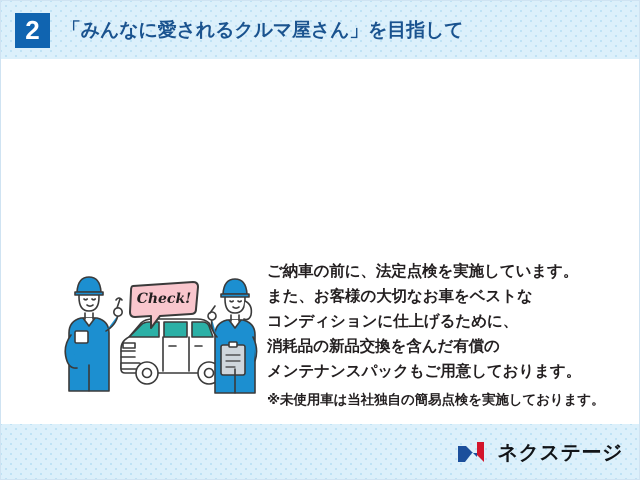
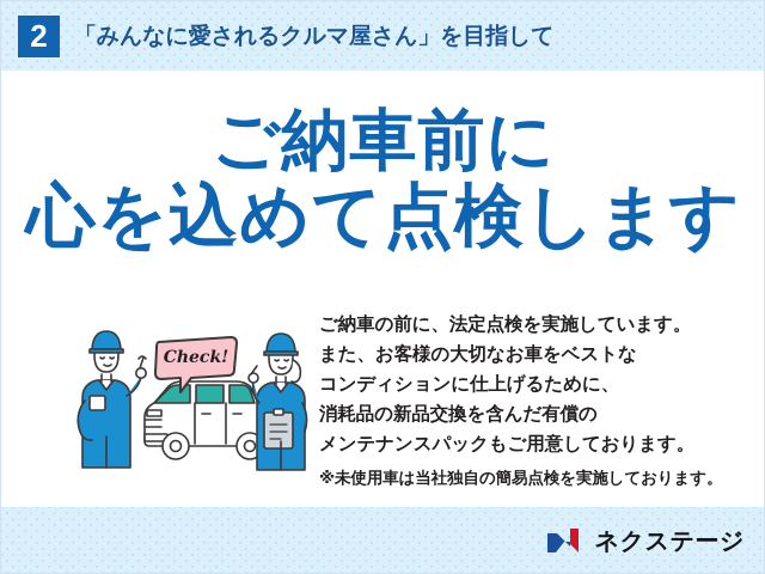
  2
  「みんなに愛されるクルマ屋さん」を目指して
+ ご納車前に
+ 心を込めて点検します
  Check!
  ご納車の前に、法定点検を実施しています。
  また、お客様の大切なお車をベストな
  コンディションに仕上げるために、
  消耗品の新品交換を含んだ有償の
  メンテナンスパックもご用意しております。
  ※未使用車は当社独自の簡易点検を実施しております。
  ネクステージ
